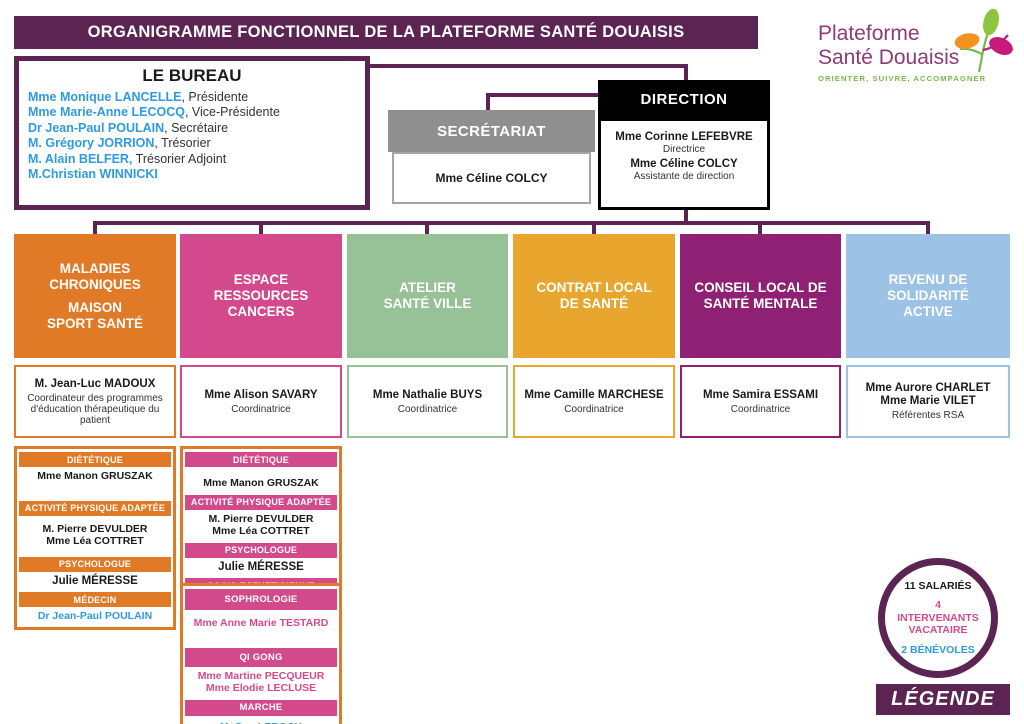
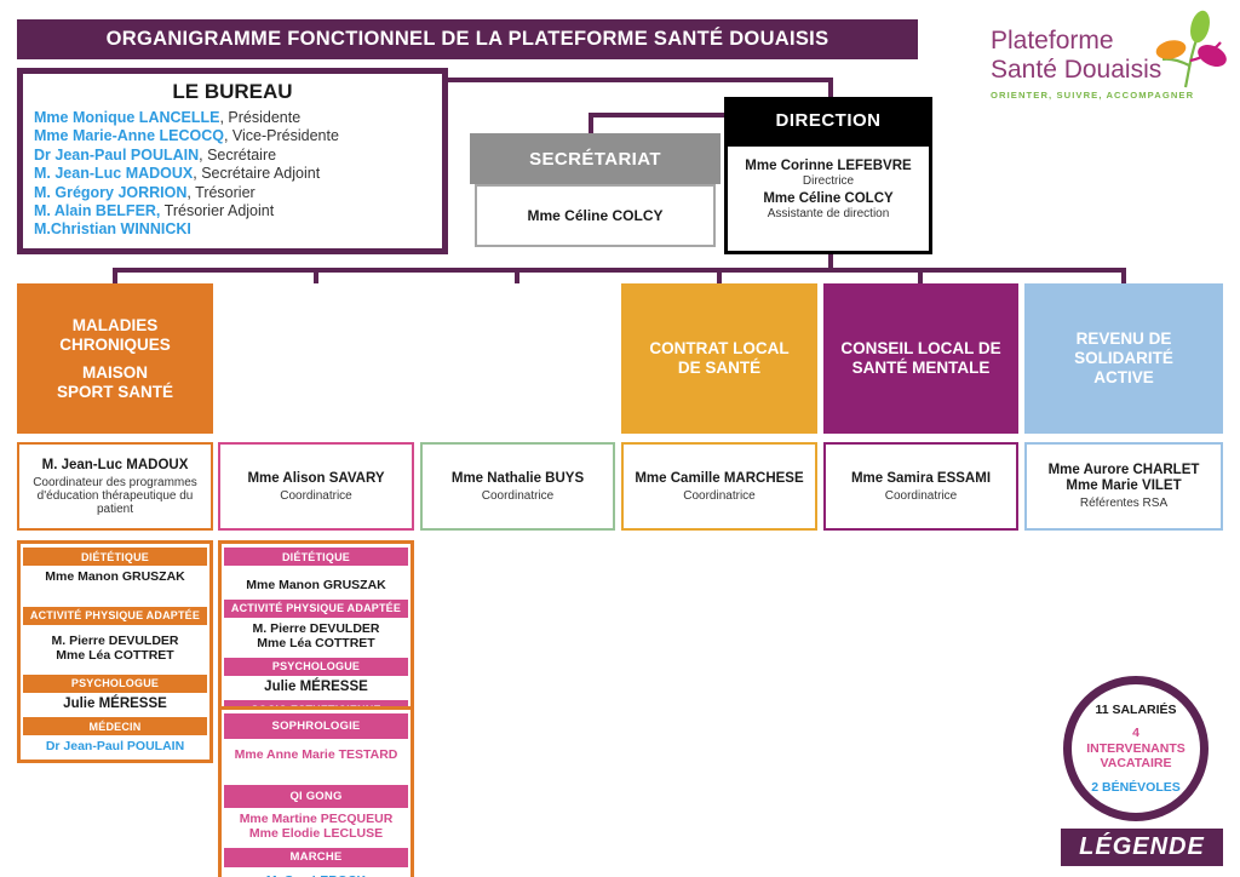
  ORGANIGRAMME FONCTIONNEL DE LA PLATEFORME SANTÉ DOUAISIS
  Plateforme
  Santé Douaisis
  ORIENTER, SUIVRE, ACCOMPAGNER
  LE BUREAU
  Mme Monique LANCELLE, Présidente
  Mme Marie-Anne LECOCQ, Vice-Présidente
  Dr Jean-Paul POULAIN, Secrétaire
+ M. Jean-Luc MADOUX, Secrétaire Adjoint
  M. Grégory JORRION, Trésorier
  M. Alain BELFER, Trésorier Adjoint
  M.Christian WINNICKI
  SECRÉTARIAT
  Mme Céline COLCY
  DIRECTION
  Mme Corinne LEFEBVRE
  Directrice
  Mme Céline COLCY
  Assistante de direction
  MALADIES
  CHRONIQUES
  MAISON
  SPORT SANTÉ
- ESPACE
- RESSOURCES
- CANCERS
- ATELIER
- SANTÉ VILLE
  CONTRAT LOCAL
  DE SANTÉ
  CONSEIL LOCAL DE
  SANTÉ MENTALE
  REVENU DE
  SOLIDARITÉ
  ACTIVE
  M. Jean-Luc MADOUX
  Coordinateur des programmes d'éducation thérapeutique du patient
  Mme Alison SAVARY
  Coordinatrice
  Mme Nathalie BUYS
  Coordinatrice
  Mme Camille MARCHESE
  Coordinatrice
  Mme Samira ESSAMI
  Coordinatrice
  Mme Aurore CHARLET
  Mme Marie VILET
  Référentes RSA
  DIÉTÉTIQUE
  Mme Manon GRUSZAK
  ACTIVITÉ PHYSIQUE ADAPTÉE
  M. Pierre DEVULDER
  Mme Léa COTTRET
  PSYCHOLOGUE
  Julie MÉRESSE
  MÉDECIN
  Dr Jean-Paul POULAIN
  DIÉTÉTIQUE
  Mme Manon GRUSZAK
  ACTIVITÉ PHYSIQUE ADAPTÉE
  M. Pierre DEVULDER
  Mme Léa COTTRET
  PSYCHOLOGUE
  Julie MÉRESSE
  SOPHROLOGIE
  Mme Anne Marie TESTARD
  QI GONG
  Mme Martine PECQUEUR
  Mme Elodie LECLUSE
  MARCHE
  11 SALARIÉS
  4
  INTERVENANTS
  VACATAIRE
  2 BÉNÉVOLES
  LÉGENDE
